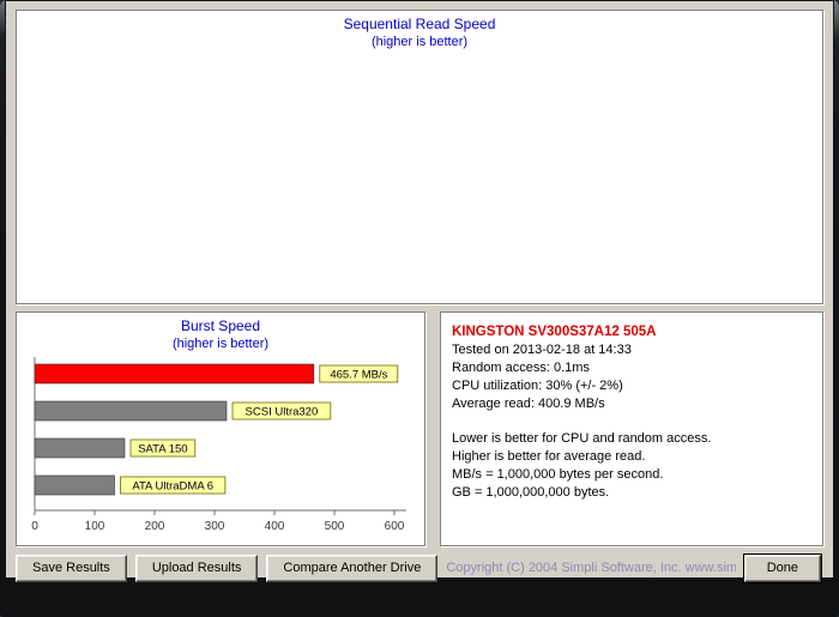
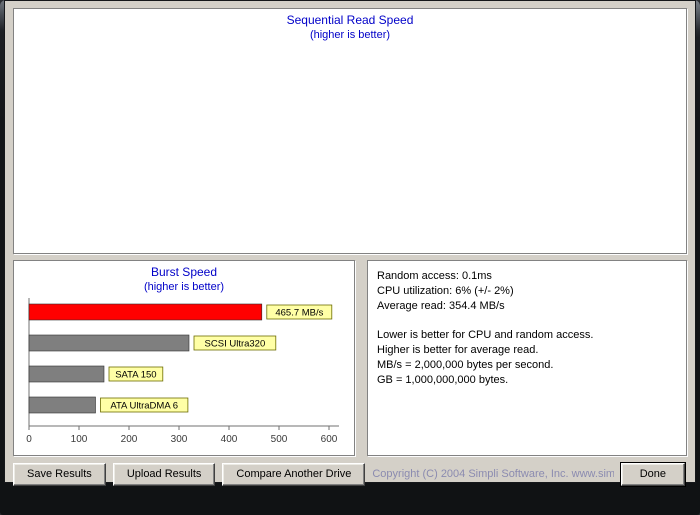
  Sequential Read Speed
  (higher is better)
  Burst Speed
  (higher is better)
  0
  100
  200
  300
  400
  500
  600
  465.7 MB/s
  SCSI Ultra320
  SATA 150
  ATA UltraDMA 6
- KINGSTON SV300S37A12 505A
- Tested on 2013-02-18 at 14:33
  Random access: 0.1ms
- CPU utilization: 30% (+/- 2%)
+ CPU utilization: 6% (+/- 2%)
- Average read: 400.9 MB/s
+ Average read: 354.4 MB/s
  Lower is better for CPU and random access.
  Higher is better for average read.
- MB/s = 1,000,000 bytes per second.
+ MB/s = 2,000,000 bytes per second.
  GB = 1,000,000,000 bytes.
  Save Results
  Upload Results
  Compare Another Drive
  Copyright (C) 2004 Simpli Software, Inc. www.sim
  Done
